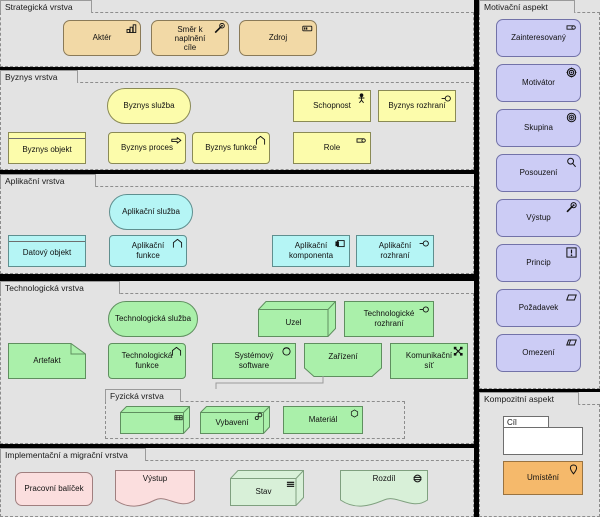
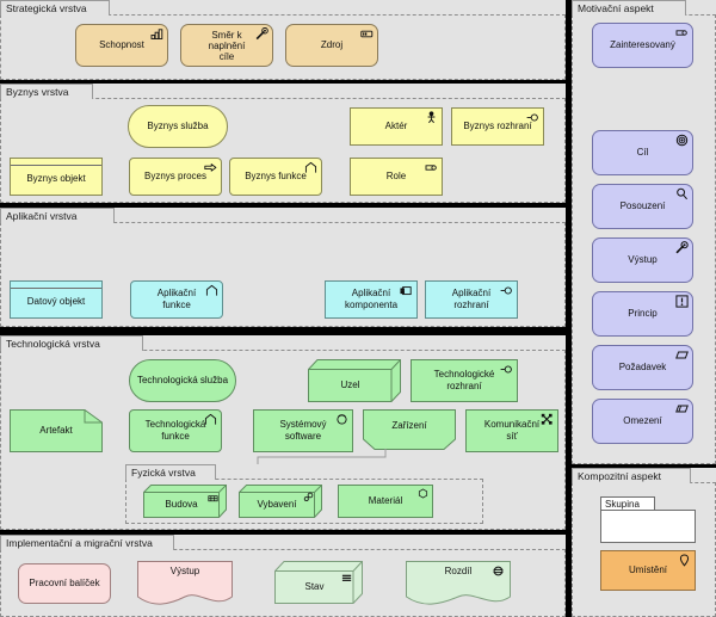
  Strategická vrstva
- Aktér
+ Schopnost
  Směr k
  naplnění
  cíle
  Zdroj
  Byznys vrstva
  Byznys služba
  Byznys objekt
  Byznys proces
  Byznys funkce
- Schopnost
+ Aktér
  Byznys rozhraní
  Role
  Aplikační vrstva
- Aplikační služba
  Datový objekt
  Aplikační
  funkce
  Aplikační
  komponenta
  Aplikační
  rozhraní
  Technologická vrstva
  Technologická služba
  Uzel
  Technologické
  rozhraní
  Artefakt
  Technologická
  funkce
  Systémový
  software
  Zařízení
  Komunikační
  síť
  Fyzická vrstva
+ Budova
  Vybavení
  Materiál
  Implementační a migrační vrstva
  Pracovní balíček
  Výstup
  Stav
  Rozdíl
  Motivační aspekt
  Zainteresovaný
- Motivátor
- Skupina
+ Cíl
  Posouzení
  Výstup
  Princip
  Požadavek
  Omezení
  Kompozitní aspekt
- Cíl
+ Skupina
  Umístění
